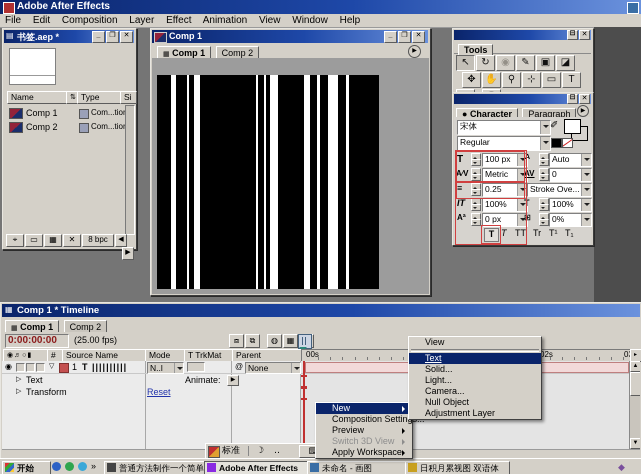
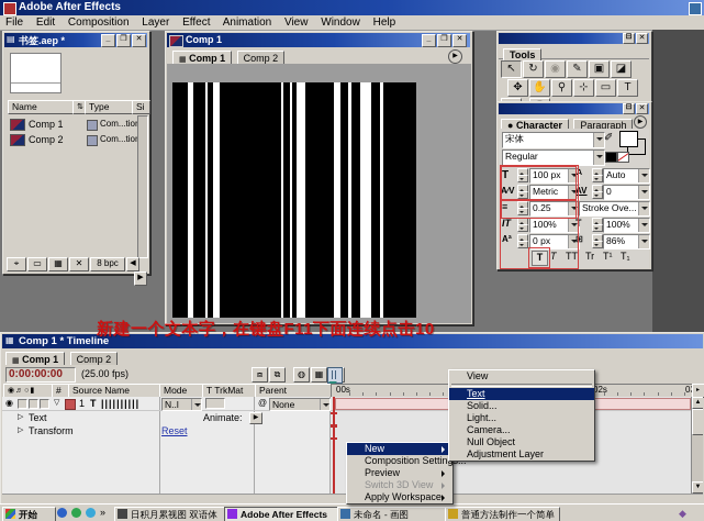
  Adobe After Effects
  File Edit Composition Layer Effect Animation View Window Help
  ▤
  书签.aep *
  Name
  Type
  Si
  Comp 1
  Com...tio
  Comp 2
  Com...tio
  ⌖
  ▭
  ▦
  ✕
  8 bpc
  Comp 1
  Comp 1 Comp 2
  Tools
  ↖
  ↻
  ◉
  ✎
  ▣
  ◪
  ✥
  ✋
  ⚲
  ⊹
  ▭
  T
  ● Character Paragraph
  宋体
  ✐
  Regular
  T
  100 px
  Auto
  A⁄V
  Metric
  AV
  0
  ≡
  0.25
  Stroke Ove...
  IT
  100%
  T
  100%
  Aª
  0 px
  ⊞
- 0%
+ 86%
  T
  T
  TT
  Tr
  T¹
  T₁
  ▦
  Comp 1 * Timeline
  Comp 1 Comp 2
  0:00:00:00
  (25.00 fps)
  ⧈
  ⧉
  ◍
  ▦
  #
  Source Name
  Mode
  T TrkMat
  Parent
  00s
  02s
  ◉
  1
  T
  ||||||||||
  N..l
  @
  None
  Text
  Animate:
  Transform
  Reset
+ 新建一个文本字，在键盘F11下面连续点击10
  New
  Composition Settin
  Preview
  Switch 3D View
  Apply Workspace
  View
  Text
  Solid...
  Light...
  Camera...
  Null Object
  Adjustment Layer
- 标准
- ☽
- ‥
  开始
  »
- 普通方法制作一个简单
+ 日积月累视图 双语体
  Adobe After Effects
  未命名 - 画图
- 日积月累视图 双语体
+ 普通方法制作一个简单
  ◆
